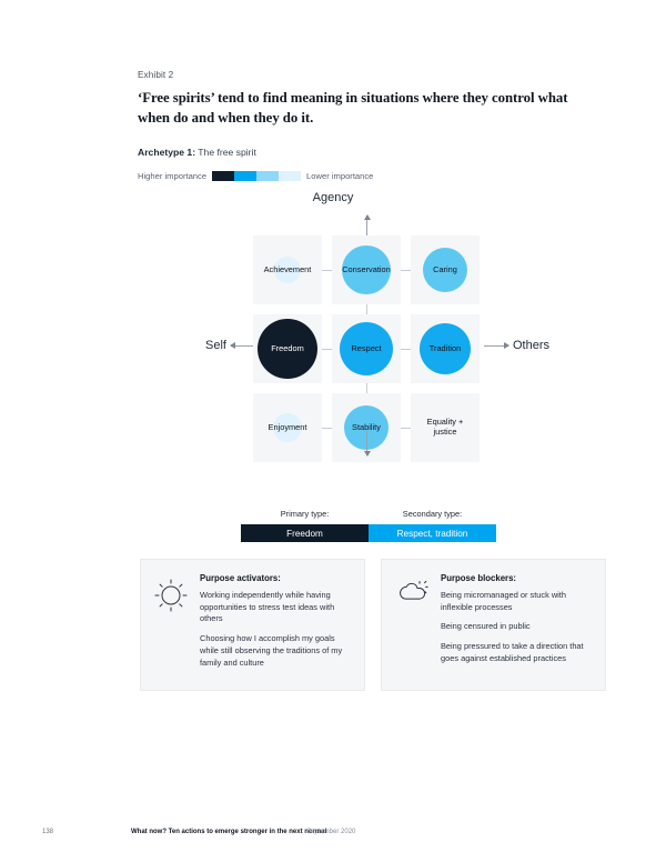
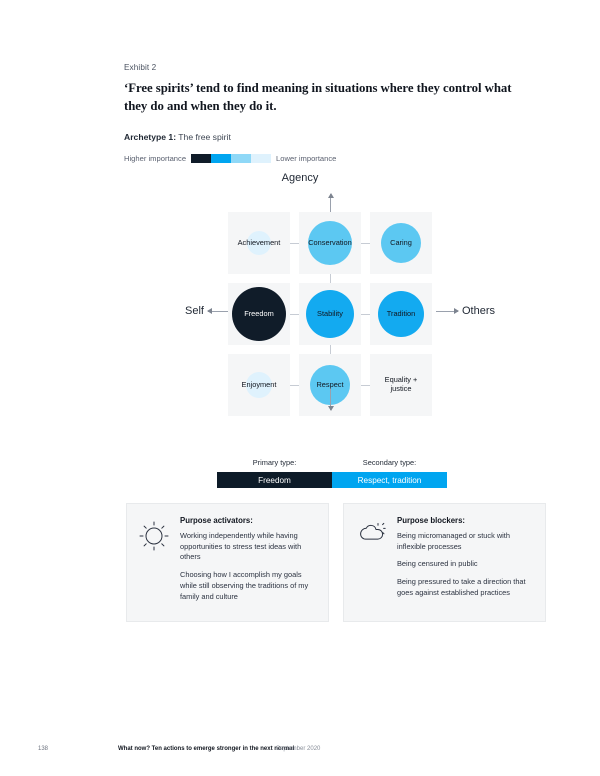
  Exhibit 2
- ‘Free spirits’ tend to find meaning in situations where they control what when do and when they do it.
+ ‘Free spirits’ tend to find meaning in situations where they control what they do and when they do it.
  Archetype 1: The free spirit
  Higher importance
  Lower importance
  Agency
  Self
  Others
  Achievement
  Conservation
  Caring
  Freedom
- Respect
+ Stability
  Tradition
  Enjoyment
- Stability
+ Respect
  Equality +
  justice
  Primary type:
  Secondary type:
  Freedom
  Respect, tradition
  Purpose activators:
  Working independently while having opportunities to stress test ideas with others
  Choosing how I accomplish my goals while still observing the traditions of my family and culture
  Purpose blockers:
  Being micromanaged or stuck with inflexible processes
  Being censured in public
  Being pressured to take a direction that goes against established practices
